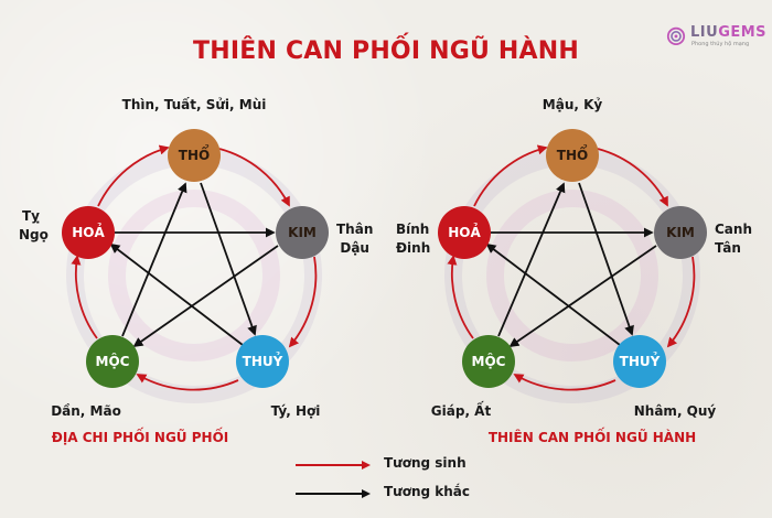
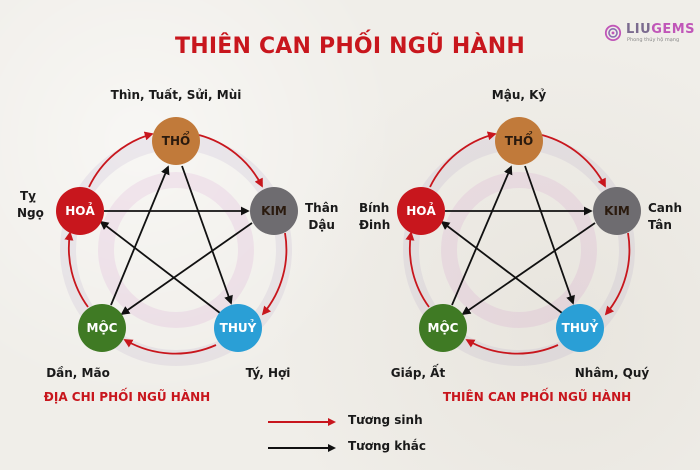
  THIÊN CAN PHỐI NGŨ HÀNH
  LIUGEMS
  THỔ
  HOẢ
  KIM
  MỘC
  THUỶ
  THỔ
  HOẢ
  KIM
  MỘC
  THUỶ
  Thìn, Tuất, Sửi, Mùi
  Tỵ
  Ngọ
  Thân
  Dậu
  Dần, Mão
  Tý, Hợi
- ĐỊA CHI PHỐI NGŨ PHỐI
+ ĐỊA CHI PHỐI NGŨ HÀNH
  Mậu, Kỷ
  Bính
  Đinh
  Canh
  Tân
  Giáp, Ất
  Nhâm, Quý
  THIÊN CAN PHỐI NGŨ HÀNH
  Tương sinh
  Tương khắc
